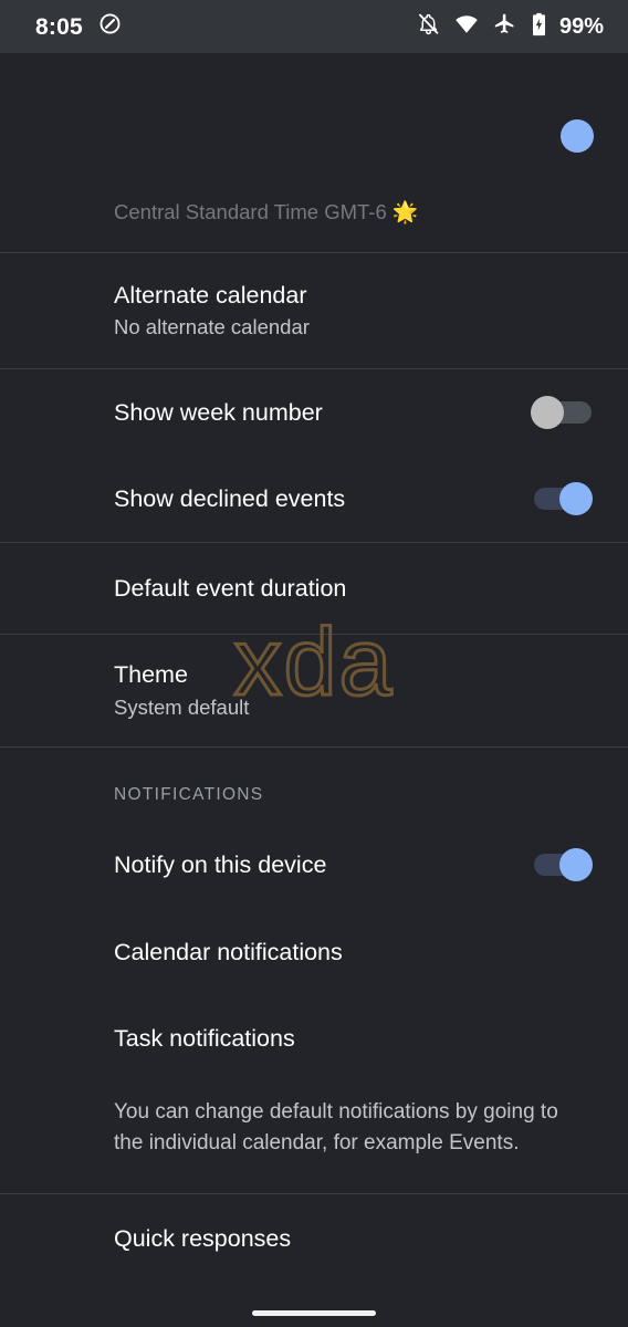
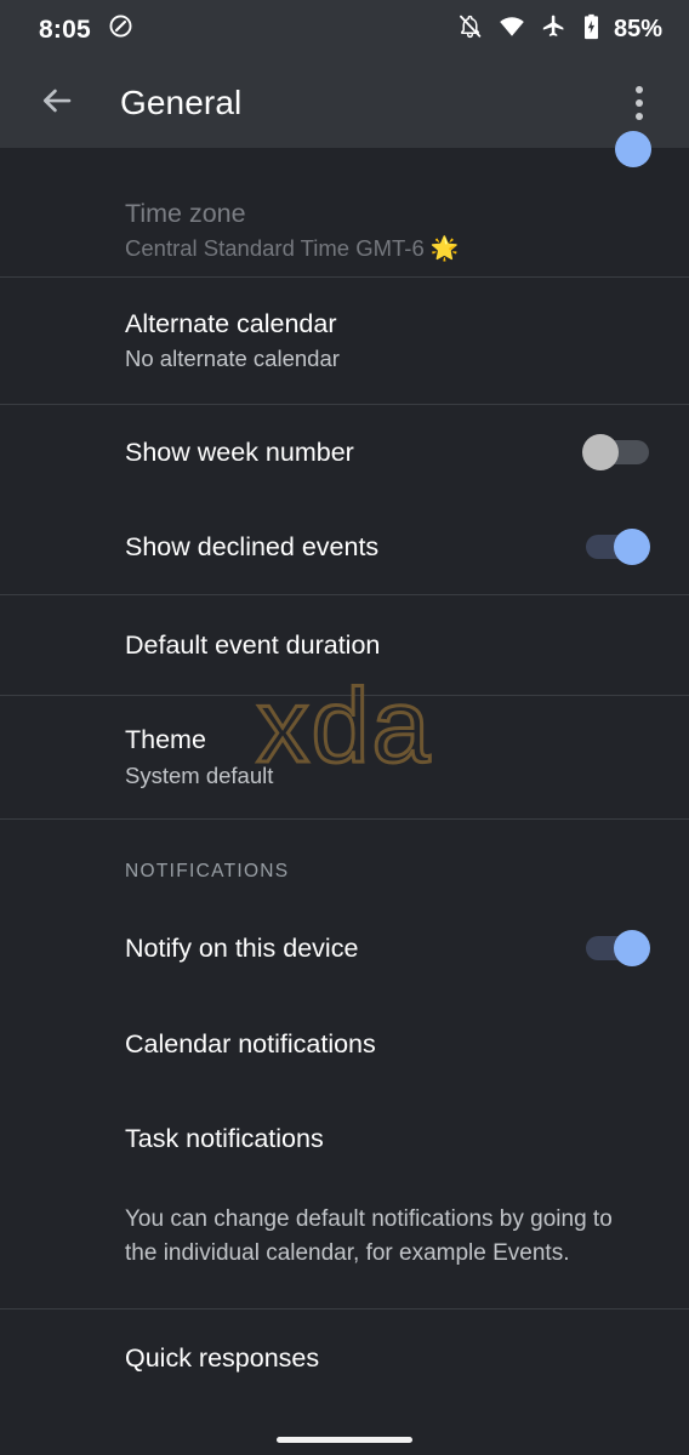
  8:05
- 99%
+ 85%
+ General
+ Time zone
  Central Standard Time GMT-6 🌟
  Alternate calendar
  No alternate calendar
  Show week number
  Show declined events
  Default event duration
  Theme
  System default
  NOTIFICATIONS
  Notify on this device
  Calendar notifications
  Task notifications
  You can change default notifications by going to the individual calendar, for example Events.
  Quick responses
  xda
